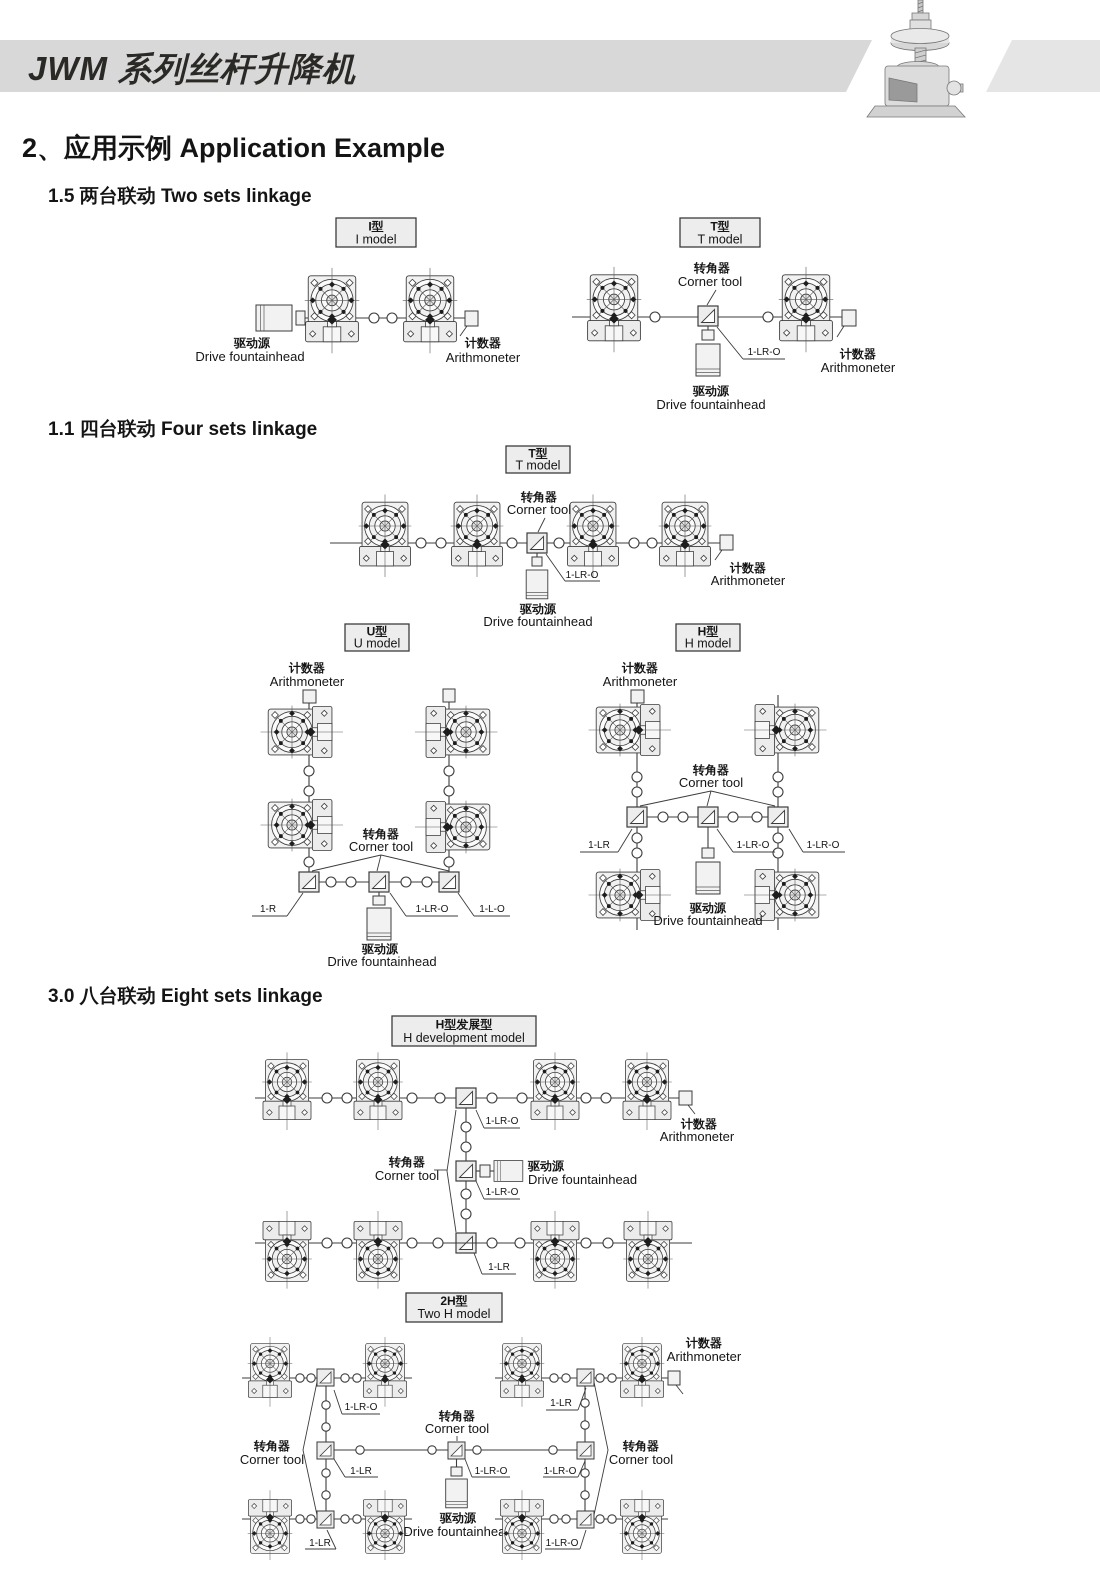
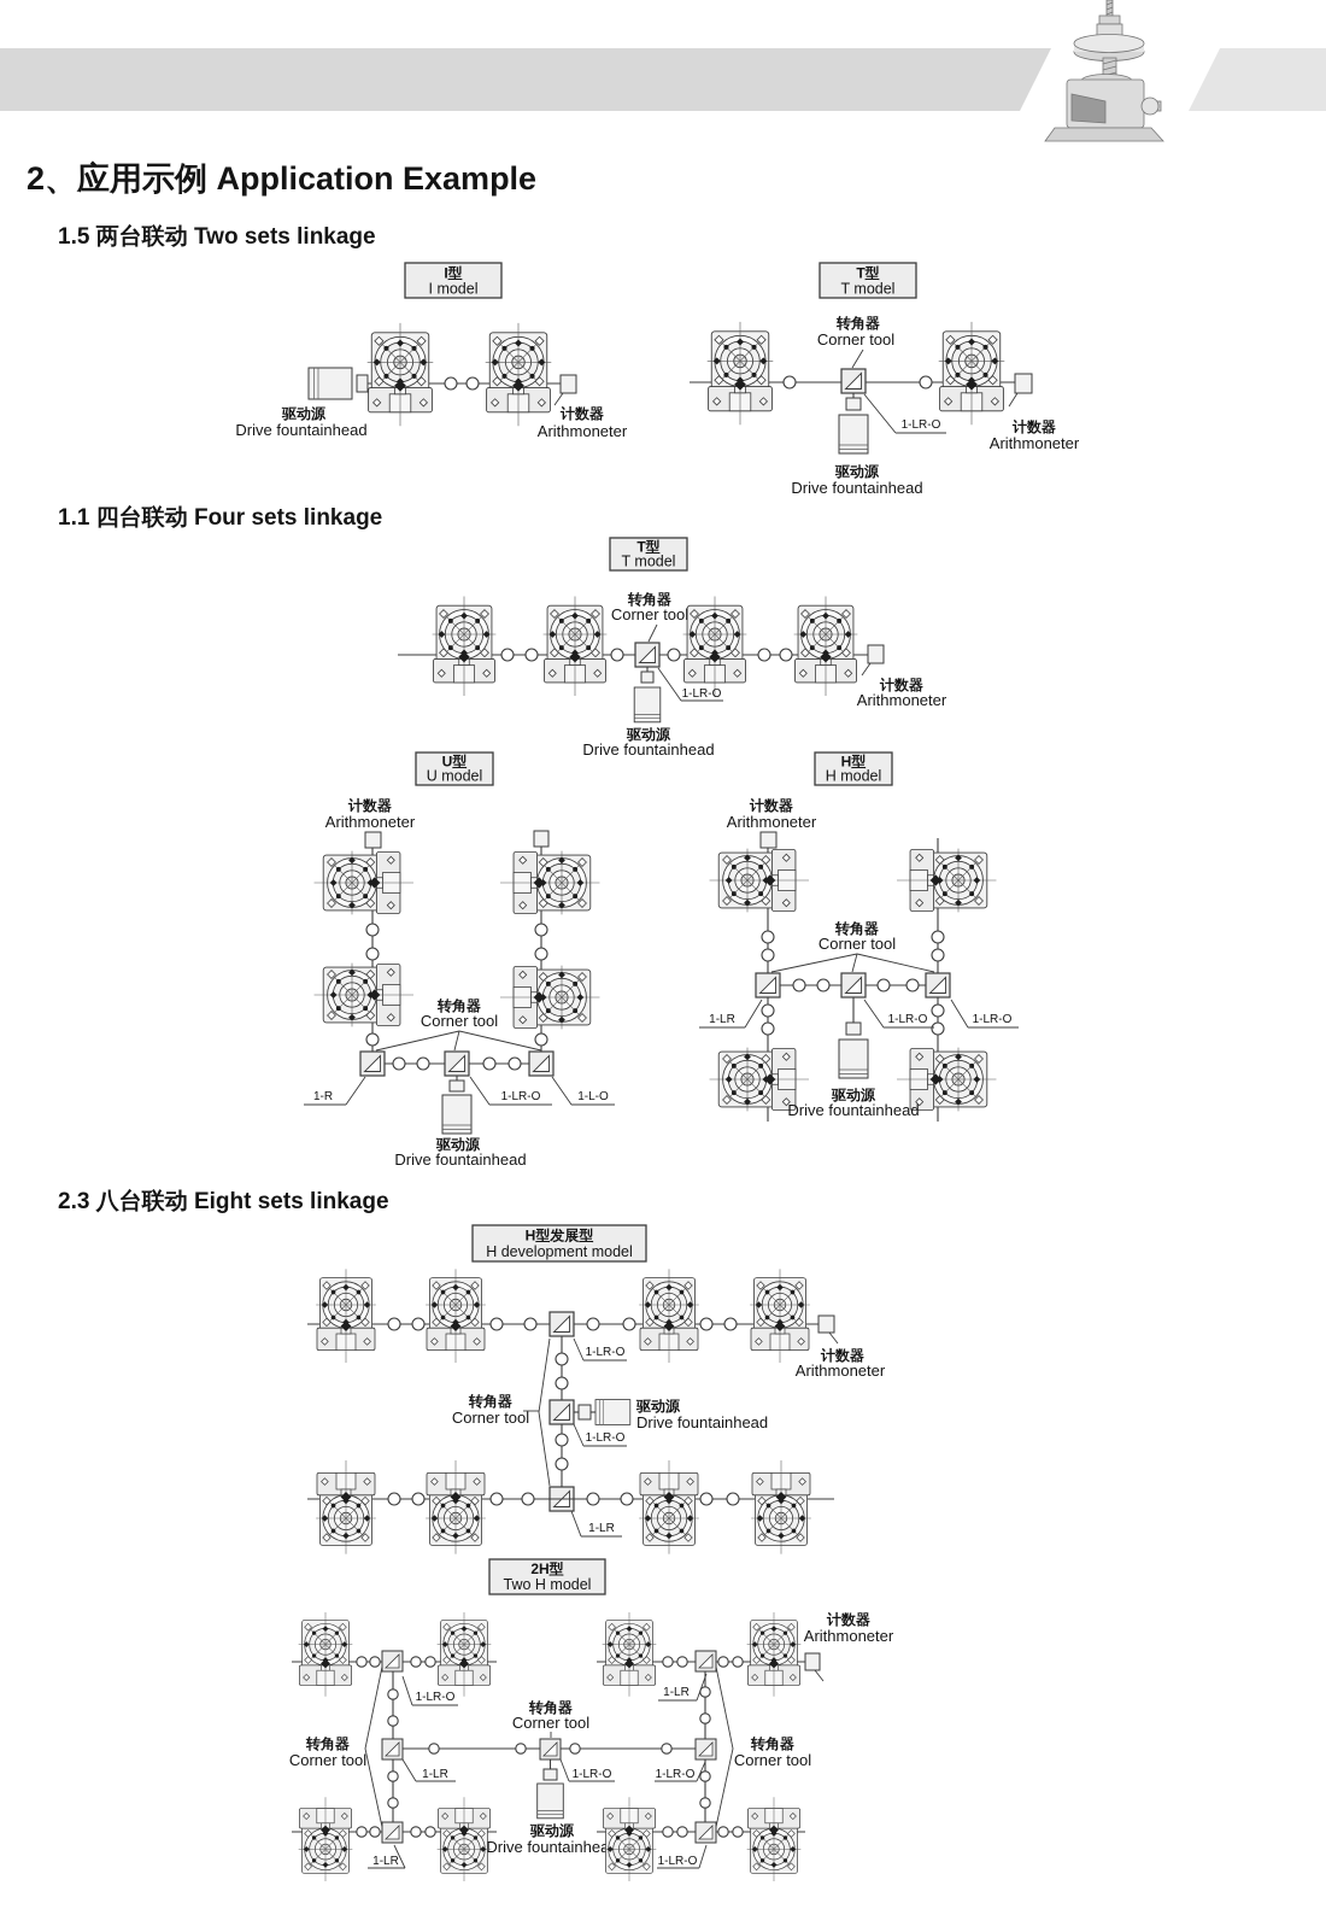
- JWM 系列丝杆升降机
  2、应用示例 Application Example
  1.5 两台联动 Two sets linkage
  1.1 四台联动 Four sets linkage
- 3.0 八台联动 Eight sets linkage
+ 2.3 八台联动 Eight sets linkage
  I型
  I model
  驱动源
  Drive fountainhead
  计数器
  Arithmoneter
  T型
  T model
  转角器
  Corner tool
  1-LR-O
  驱动源
  Drive fountainhead
  计数器
  Arithmoneter
  T型
  T model
  转角器
  Corner tool
  1-LR-O
  驱动源
  Drive fountainhead
  计数器
  Arithmoneter
  U型
  U model
  计数器
  Arithmoneter
  转角器
  Corner tool
  1-R
  1-LR-O
  1-L-O
  驱动源
  Drive fountainhead
  H型
  H model
  计数器
  Arithmoneter
  转角器
  Corner tool
  1-LR
  1-LR-O
  1-LR-O
  驱动源
  Drive fountainhead
  H型发展型
  H development model
  计数器
  Arithmoneter
  转角器
  Corner tool
  驱动源
  Drive fountainhead
  1-LR-O
  1-LR-O
  1-LR
  2H型
  Two H model
  计数器
  Arithmoneter
  转角器
  Corner tool
  转角器
  Corner tool
  转角器
  Corner tool
  1-LR-O
  1-LR
  1-LR
  1-LR-O
  1-LR-O
  驱动源
  Drive fountainhea
  1-LR
  1-LR-O
